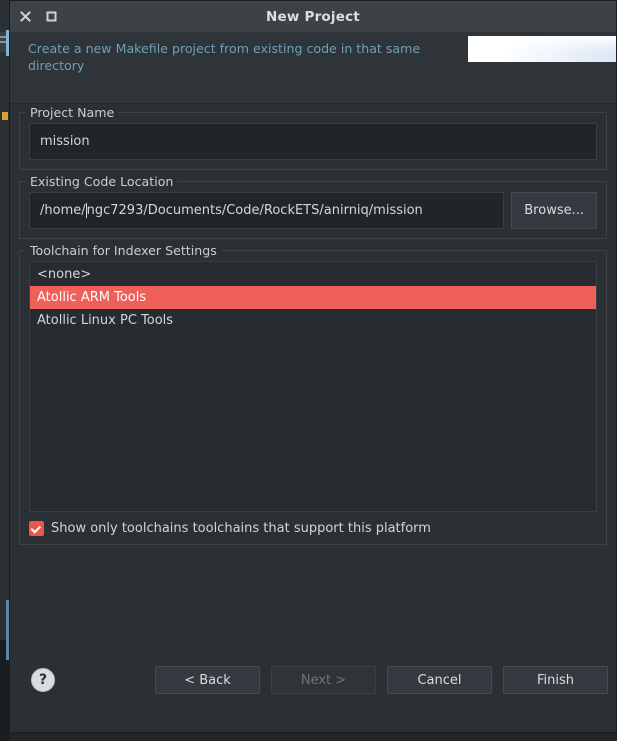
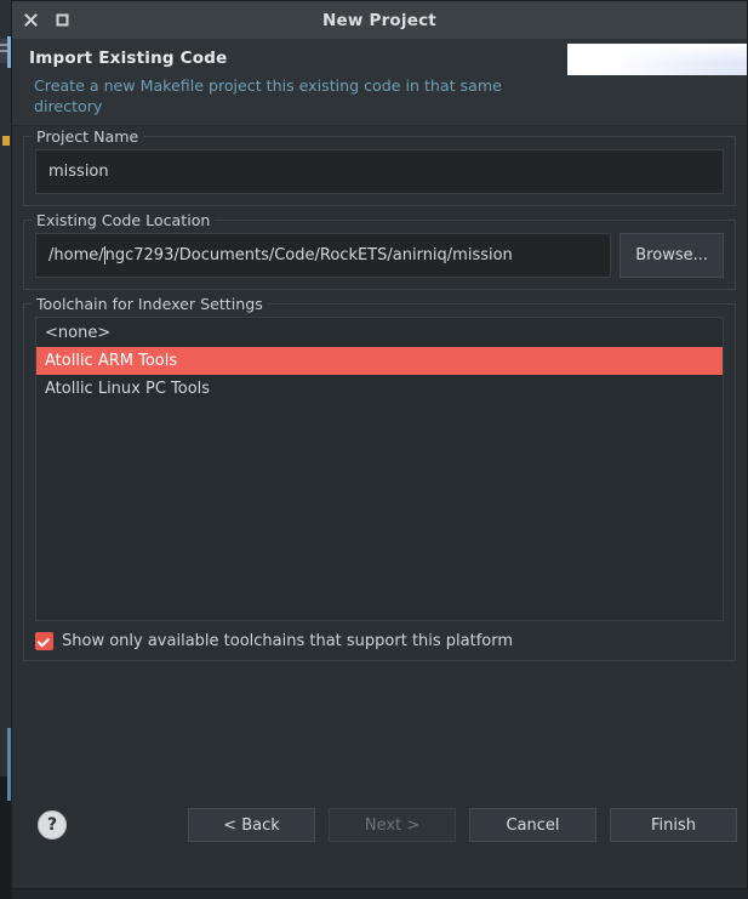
  New Project
+ Import Existing Code
- Create a new Makefile project from existing code in that same directory
+ Create a new Makefile project this existing code in that same directory
  Project Name
  mission
  Existing Code Location
  /home/
  ngc7293/Documents/Code/RockETS/anirniq/mission
  Browse...
  Toolchain for Indexer Settings
  <none>
  Atollic ARM Tools
  Atollic Linux PC Tools
- Show only toolchains toolchains that support this platform
+ Show only available toolchains that support this platform
  ?
  < Back
  Next >
  Cancel
  Finish
